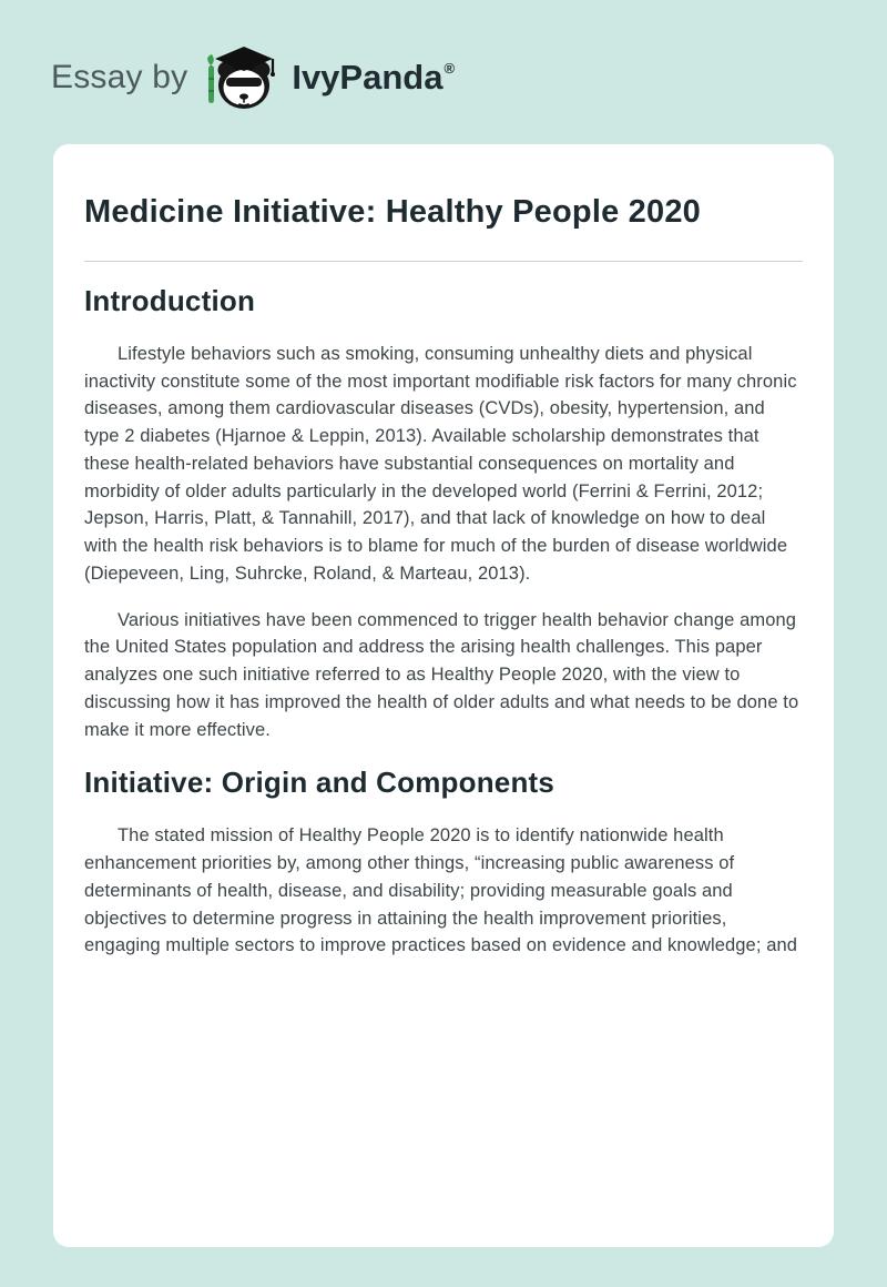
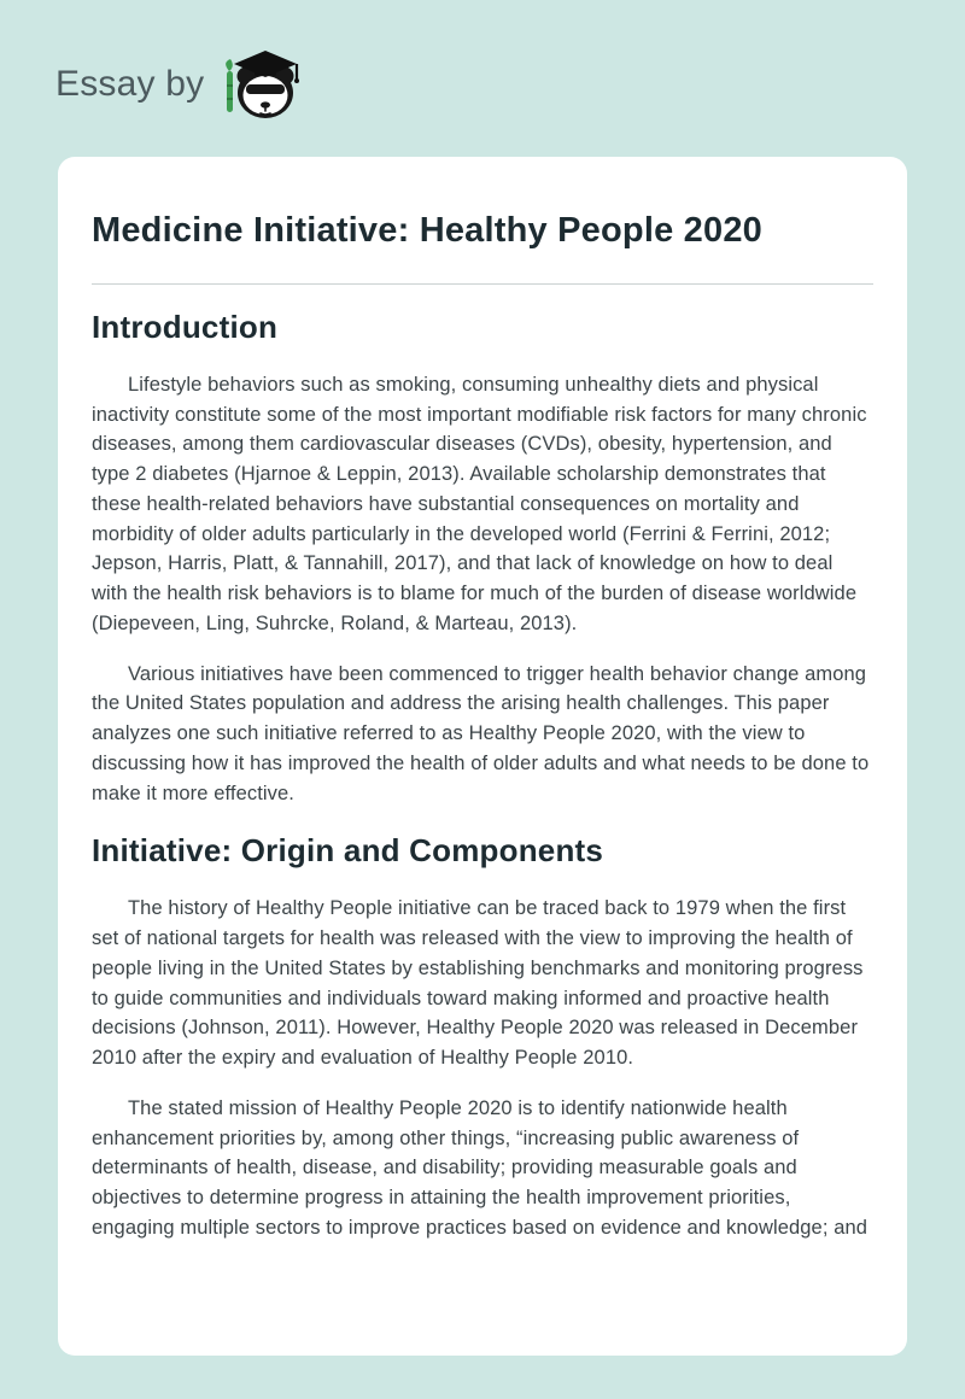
  Essay by
- IvyPanda
- ®
  Medicine Initiative: Healthy People 2020
  Introduction
  Lifestyle behaviors such as smoking, consuming unhealthy diets and physical inactivity constitute some of the most important modifiable risk factors for many chronic diseases, among them cardiovascular diseases (CVDs), obesity, hypertension, and type 2 diabetes (Hjarnoe & Leppin, 2013). Available scholarship demonstrates that these health-related behaviors have substantial consequences on mortality and morbidity of older adults particularly in the developed world (Ferrini & Ferrini, 2012; Jepson, Harris, Platt, & Tannahill, 2017), and that lack of knowledge on how to deal with the health risk behaviors is to blame for much of the burden of disease worldwide (Diepeveen, Ling, Suhrcke, Roland, & Marteau, 2013).
  Various initiatives have been commenced to trigger health behavior change among the United States population and address the arising health challenges. This paper analyzes one such initiative referred to as Healthy People 2020, with the view to discussing how it has improved the health of older adults and what needs to be done to make it more effective.
  Initiative: Origin and Components
+ The history of Healthy People initiative can be traced back to 1979 when the first set of national targets for health was released with the view to improving the health of people living in the United States by establishing benchmarks and monitoring progress to guide communities and individuals toward making informed and proactive health decisions (Johnson, 2011). However, Healthy People 2020 was released in December 2010 after the expiry and evaluation of Healthy People 2010.
  The stated mission of Healthy People 2020 is to identify nationwide health enhancement priorities by, among other things, “increasing public awareness of determinants of health, disease, and disability; providing measurable goals and objectives to determine progress in attaining the health improvement priorities, engaging multiple sectors to improve practices based on evidence and knowledge; and
